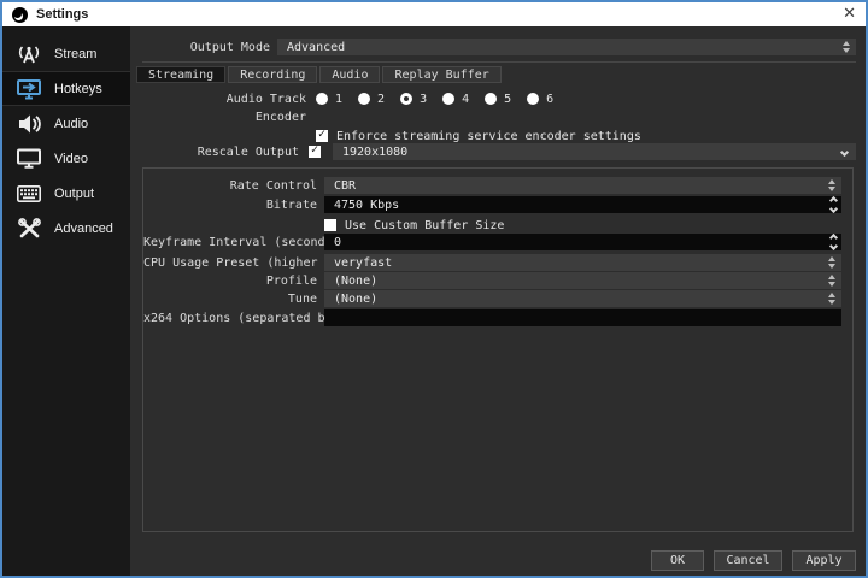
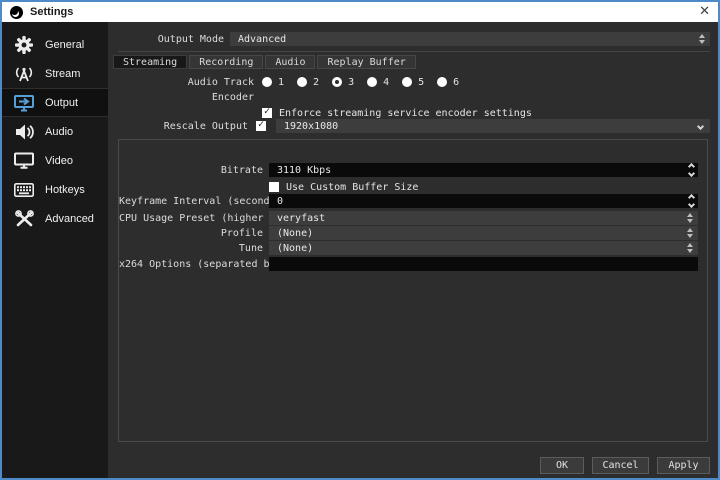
  Settings
  ✕
+ General
  Stream
- Hotkeys
+ Output
  Audio
  Video
- Output
+ Hotkeys
  Advanced
  Output Mode
  Advanced
  Streaming
  Recording
  Audio
  Replay Buffer
  Audio Track
  1
  2
  3
  4
  5
  6
  Encoder
  Enforce streaming service encoder settings
  Rescale Output
  1920x1080
- Rate Control
- CBR
  Bitrate
- 4750 Kbps
+ 3110 Kbps
  Use Custom Buffer Size
  Keyframe Interval (second
  0
  CPU Usage Preset (higher
  veryfast
  Profile
  (None)
  Tune
  (None)
  x264 Options (separated b
  OK
  Cancel
  Apply
